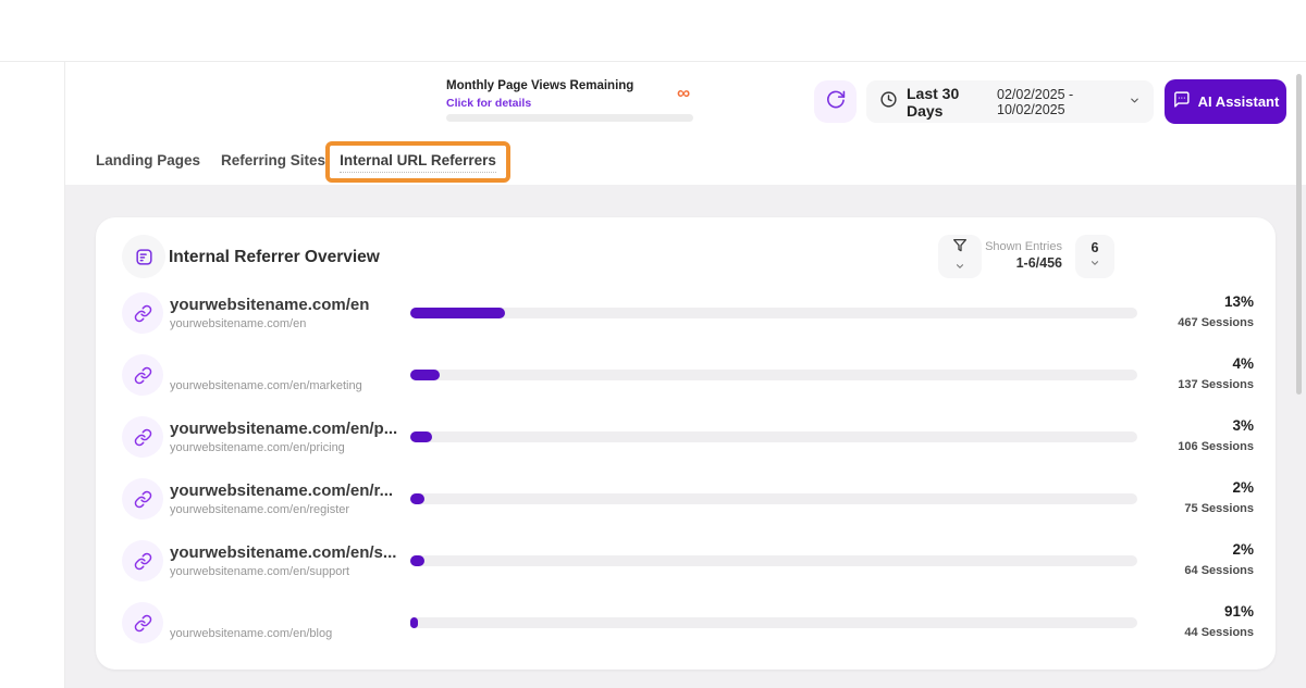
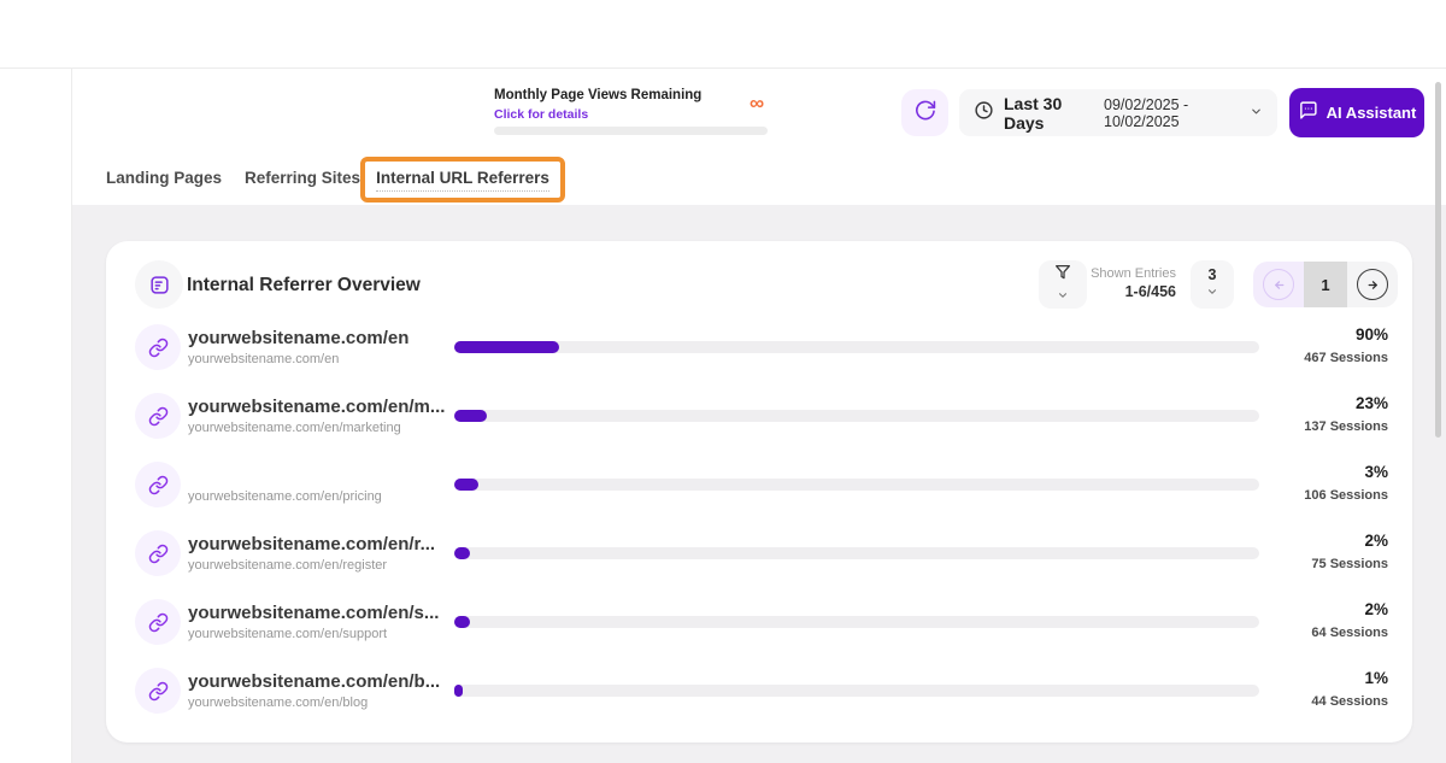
  Monthly Page Views Remaining
  Click for details
  ∞
  Last 30 Days
- 02/02/2025 - 10/02/2025
+ 09/02/2025 - 10/02/2025
  AI Assistant
  Landing Pages
  Referring Sites
  Internal URL Referrers
  Internal Referrer Overview
  Shown Entries
  1-6/456
- 6
+ 3
+ 1
  yourwebsitename.com/en
  yourwebsitename.com/en
- 13%
+ 90%
  467 Sessions
+ yourwebsitename.com/en/m...
  yourwebsitename.com/en/marketing
- 4%
+ 23%
  137 Sessions
- yourwebsitename.com/en/p...
  yourwebsitename.com/en/pricing
  3%
  106 Sessions
  yourwebsitename.com/en/r...
  yourwebsitename.com/en/register
  2%
  75 Sessions
  yourwebsitename.com/en/s...
  yourwebsitename.com/en/support
  2%
  64 Sessions
+ yourwebsitename.com/en/b...
  yourwebsitename.com/en/blog
- 91%
+ 1%
  44 Sessions
